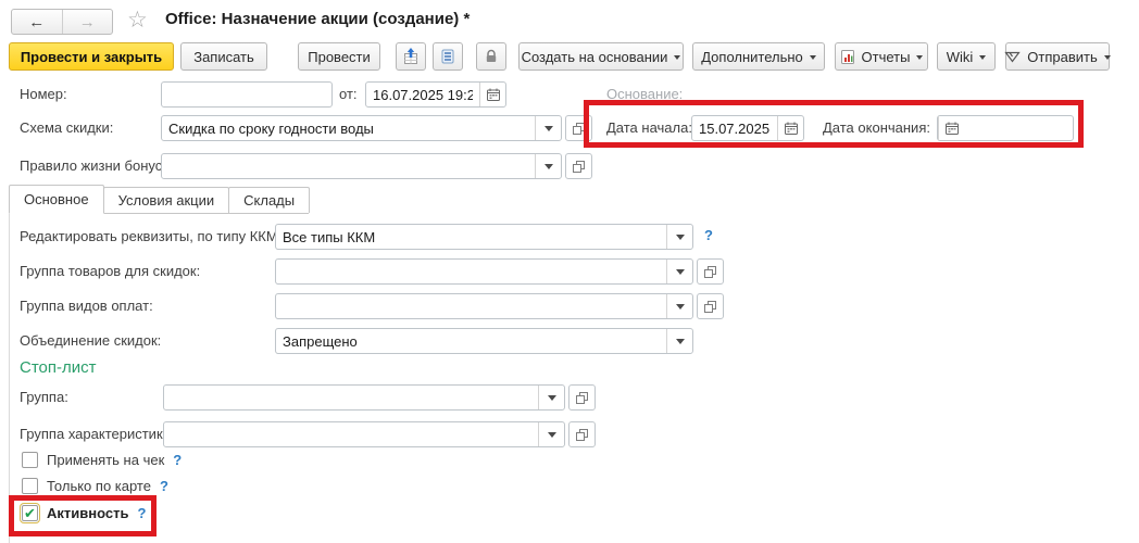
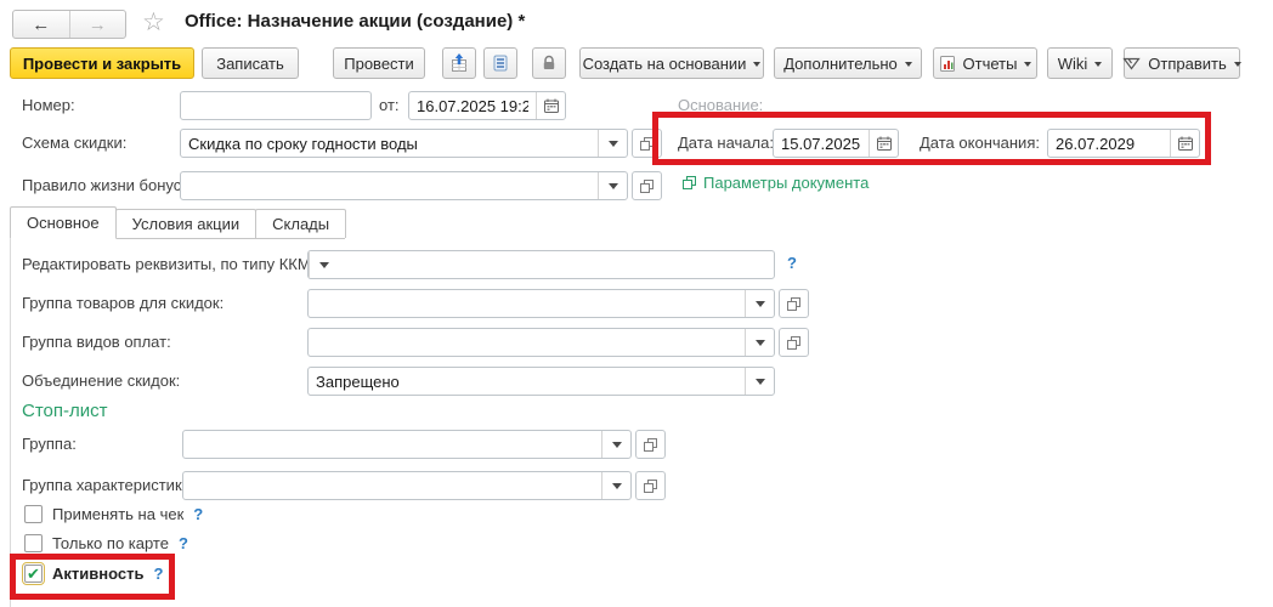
  ←
  →
  ☆
  Office: Назначение акции (создание) *
  Провести и закрыть
  Записать
  Провести
  Создать на основании
  Дополнительно
  Отчеты
  Wiki
  Отправить
  Номер:
  от:
  16.07.2025 19:2
  Основание:
  Схема скидки:
  Скидка по сроку годности воды
  Дата начала
  15.07.2025
  Дата окончания:
+ 26.07.2029
  Правило жизни бонус
+ Параметры документа
  Основное
  Условия акции
  Склады
  Редактировать реквизиты, по типу ККМ
- Все типы ККМ
  ?
  Группа товаров для скидок:
  Группа видов оплат:
  Объединение скидок:
  Запрещено
  Стоп-лист
  Группа:
  Группа характеристик
  Применять на чек
  ?
  Только по карте
  ?
  ✔
  Активность
  ?
